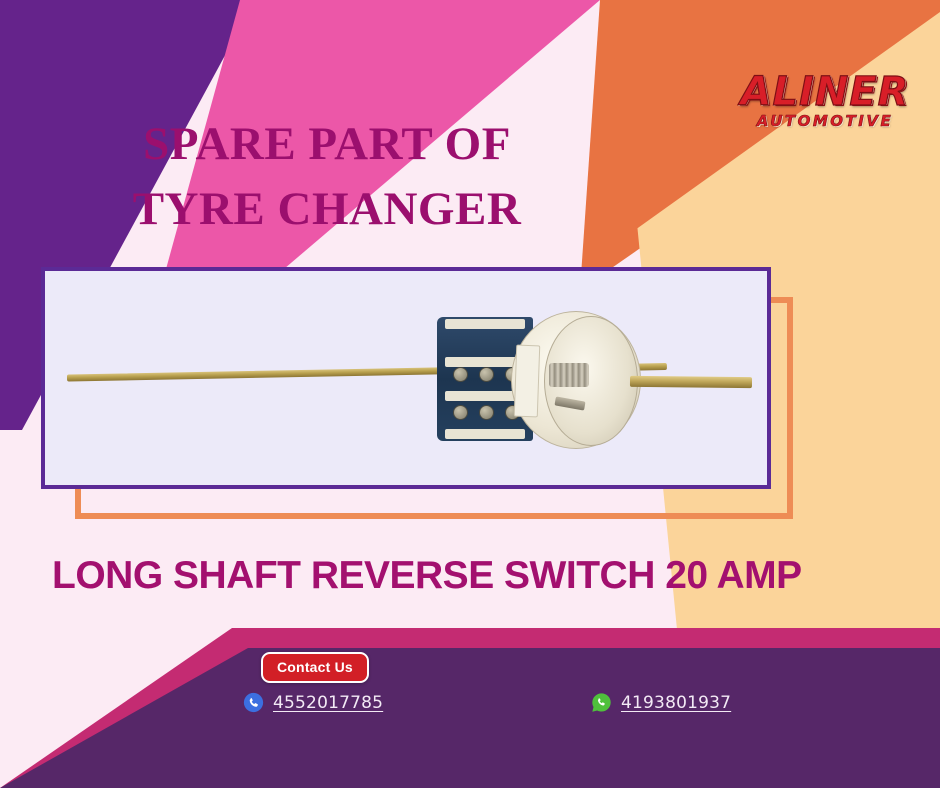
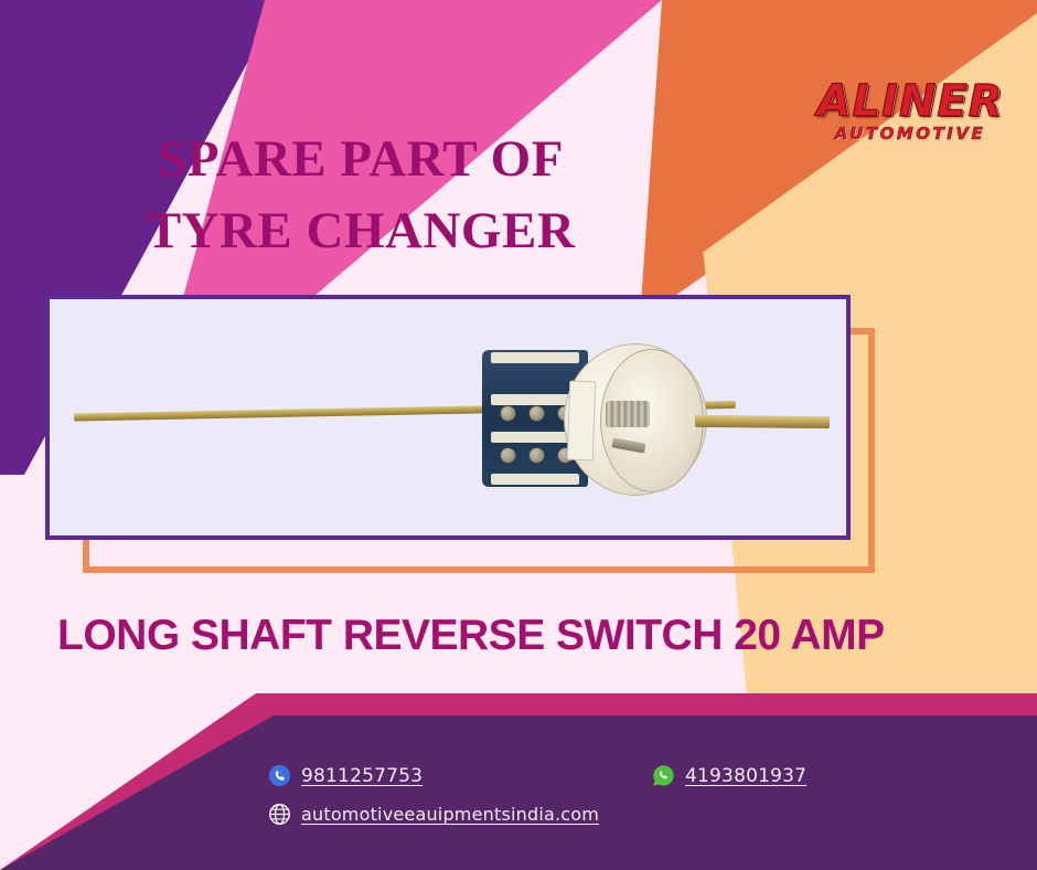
  ALINER
  AUTOMOTIVE
  SPARE PART OF
  TYRE CHANGER
  LONG SHAFT REVERSE SWITCH 20 AMP
- Contact Us
- 4552017785
+ 9811257753
  4193801937
+ automotiveeauipmentsindia.com
